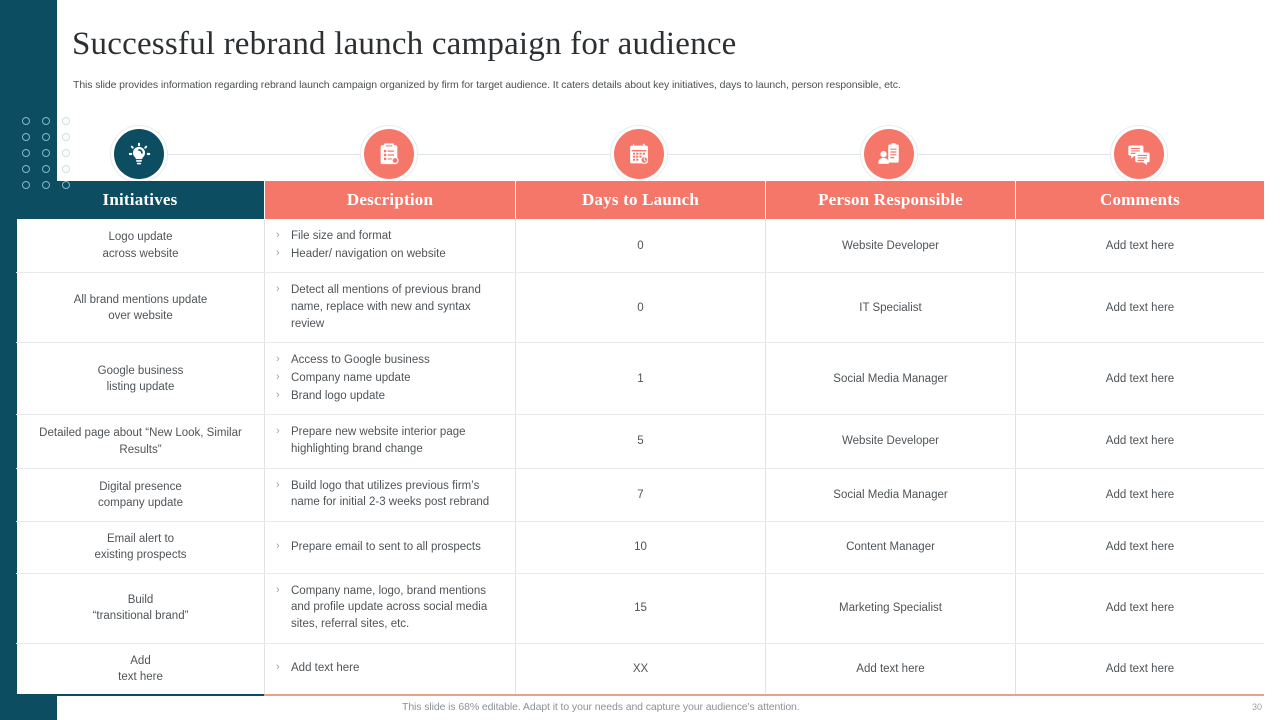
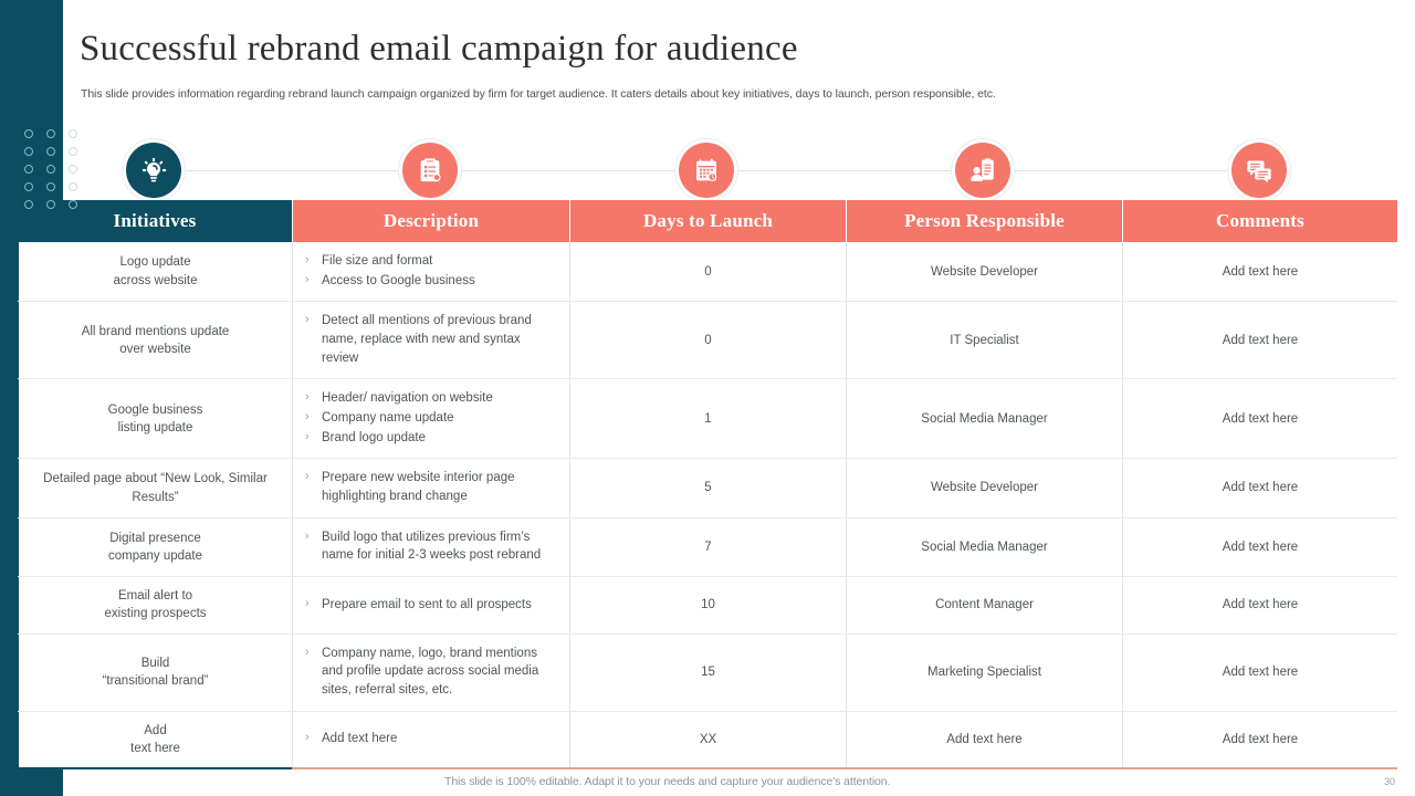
- Successful rebrand launch campaign for audience
+ Successful rebrand email campaign for audience
  This slide provides information regarding rebrand launch campaign organized by firm for target audience. It caters details about key initiatives, days to launch, person responsible, etc.
  Initiatives
  Description
  Days to Launch
  Person Responsible
  Comments
  Logo update
  across website
  ›
  File size and format
  ›
- Header/ navigation on website
+ Access to Google business
  0
  Website Developer
  Add text here
  All brand mentions update
  over website
  ›
  Detect all mentions of previous brand name, replace with new and syntax review
  0
  IT Specialist
  Add text here
  Google business
  listing update
  ›
- Access to Google business
+ Header/ navigation on website
  ›
  Company name update
  ›
  Brand logo update
  1
  Social Media Manager
  Add text here
  Detailed page about “New Look, Similar Results”
  ›
  Prepare new website interior page highlighting brand change
  5
  Website Developer
  Add text here
  Digital presence
  company update
  ›
  Build logo that utilizes previous firm’s name for initial 2-3 weeks post rebrand
  7
  Social Media Manager
  Add text here
  Email alert to
  existing prospects
  ›
  Prepare email to sent to all prospects
  10
  Content Manager
  Add text here
  Build
  “transitional brand”
  ›
  Company name, logo, brand mentions and profile update across social media sites, referral sites, etc.
  15
  Marketing Specialist
  Add text here
  Add
  text here
  ›
  Add text here
  XX
  Add text here
  Add text here
- This slide is 68% editable. Adapt it to your needs and capture your audience's attention.
+ This slide is 100% editable. Adapt it to your needs and capture your audience's attention.
  30
